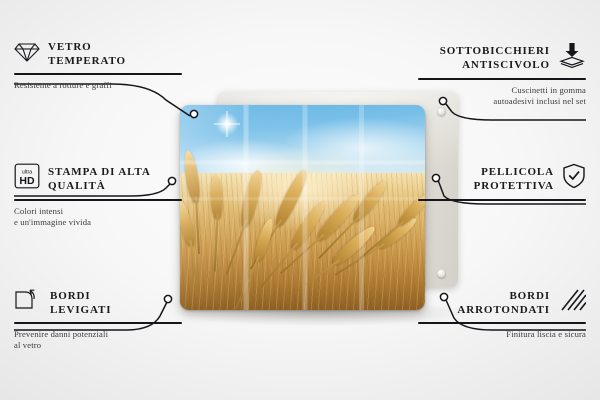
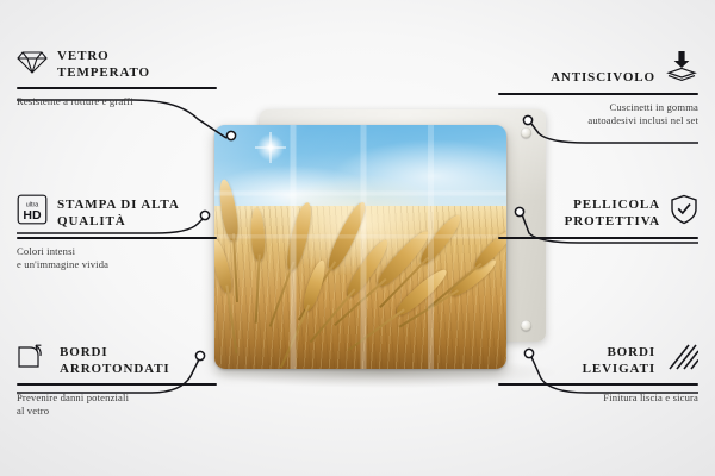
  VETRO
  TEMPERATO
  Resistente a rotture e graffi
  HD
  STAMPA DI ALTA
  QUALITÀ
  Colori intensi
  e un'immagine vivida
  BORDI
- LEVIGATI
+ ARROTONDATI
  Prevenire danni potenziali
  al vetro
- SOTTOBICCHIERI
  ANTISCIVOLO
  Cuscinetti in gomma
  autoadesivi inclusi nel set
  PELLICOLA
  PROTETTIVA
  BORDI
- ARROTONDATI
+ LEVIGATI
  Finitura liscia e sicura
